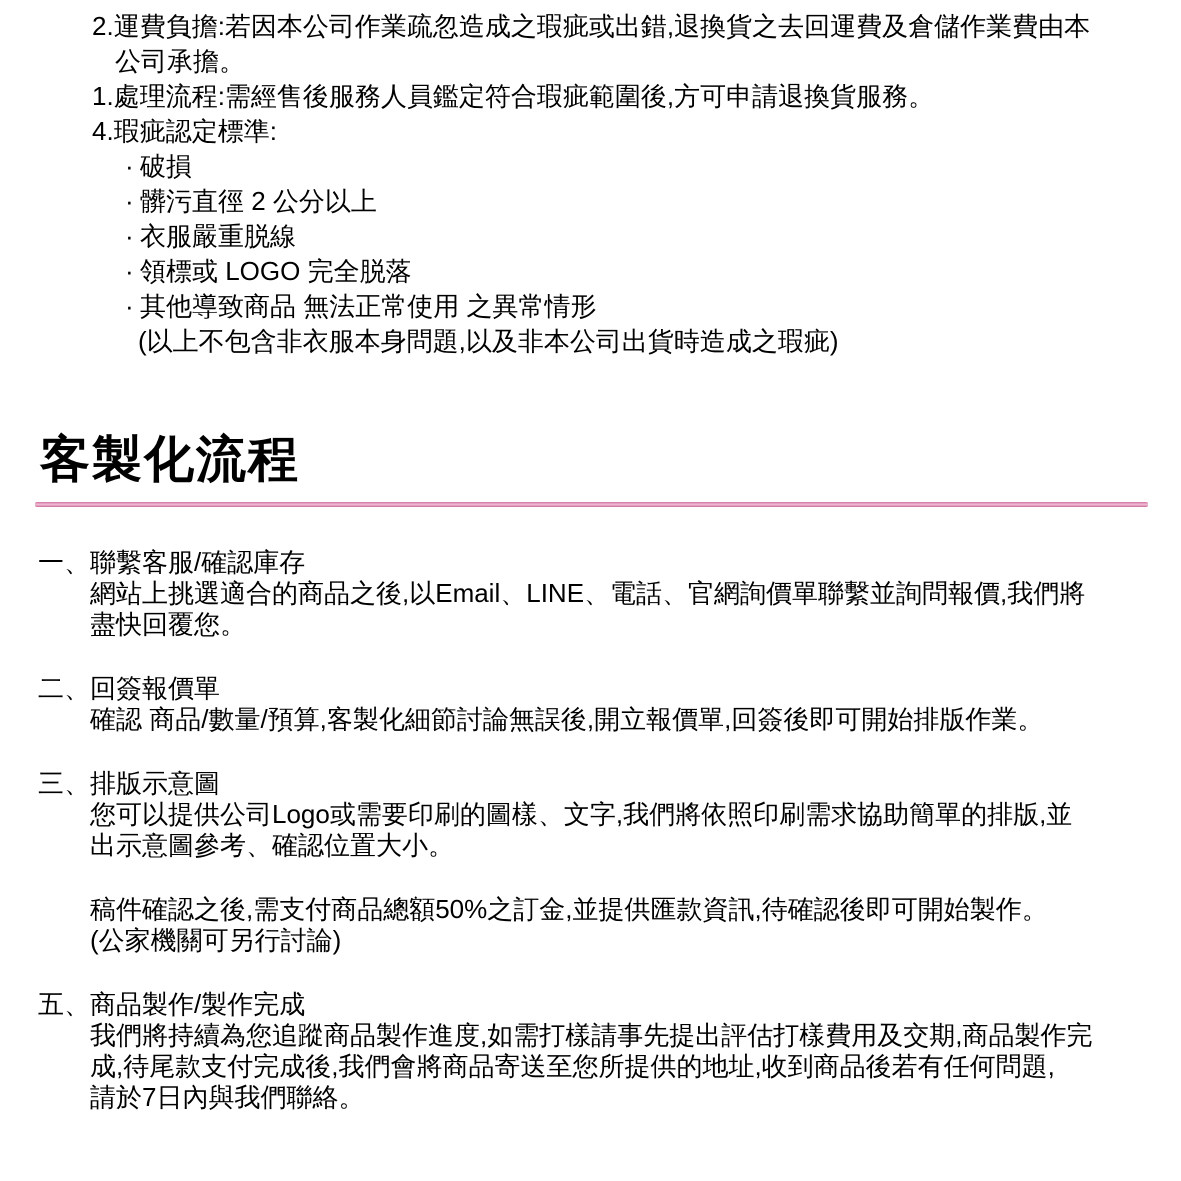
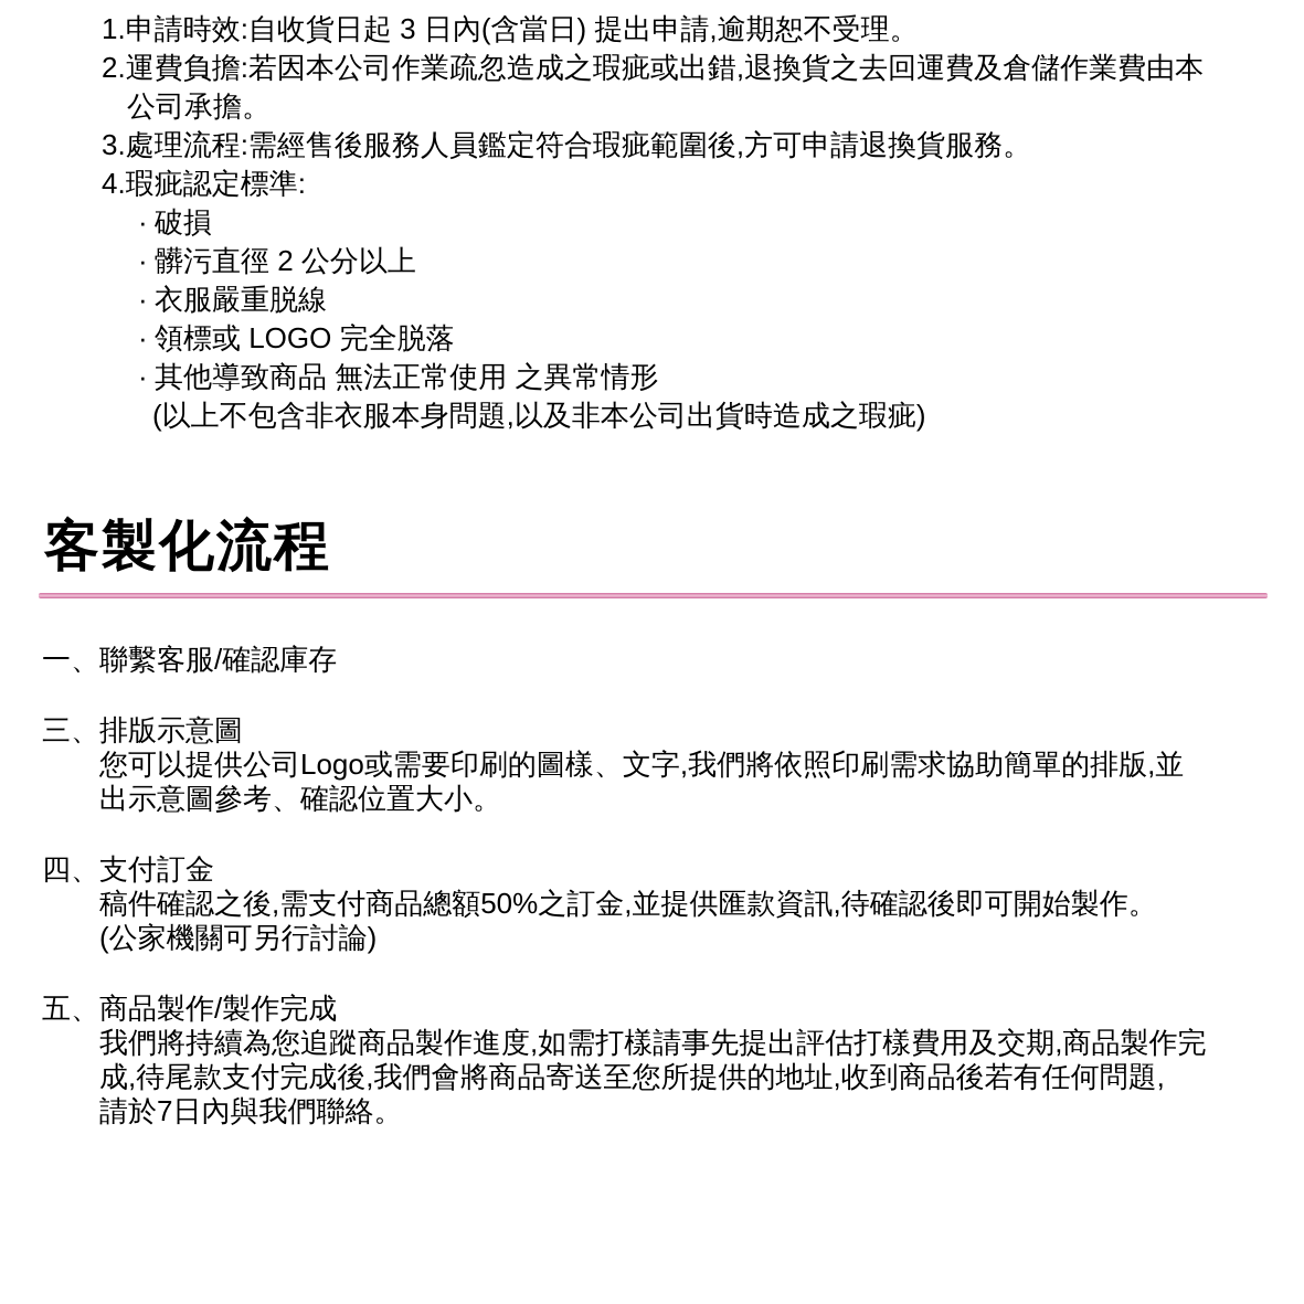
+ 1.申請時效:自收貨日起 3 日內(含當日) 提出申請,逾期恕不受理。
  2.運費負擔:若因本公司作業疏忽造成之瑕疵或出錯,退換貨之去回運費及倉儲作業費由本
  公司承擔。
- 1.處理流程:需經售後服務人員鑑定符合瑕疵範圍後,方可申請退換貨服務。
+ 3.處理流程:需經售後服務人員鑑定符合瑕疵範圍後,方可申請退換貨服務。
  4.瑕疵認定標準:
  · 破損
  · 髒污直徑 2 公分以上
  · 衣服嚴重脱線
  · 領標或 LOGO 完全脱落
  · 其他導致商品 無法正常使用 之異常情形
  (以上不包含非衣服本身問題,以及非本公司出貨時造成之瑕疵)
  客製化流程
  一、
  聯繫客服/確認庫存
- 網站上挑選適合的商品之後,以Email、LINE、電話、官網詢價單聯繫並詢問報價,我們將
- 盡快回覆您。
- 二、
- 回簽報價單
- 確認 商品/數量/預算,客製化細節討論無誤後,開立報價單,回簽後即可開始排版作業。
  三、
  排版示意圖
  您可以提供公司Logo或需要印刷的圖樣、文字,我們將依照印刷需求協助簡單的排版,並
  出示意圖參考、確認位置大小。
+ 四、
+ 支付訂金
  稿件確認之後,需支付商品總額50%之訂金,並提供匯款資訊,待確認後即可開始製作。
  (公家機關可另行討論)
  五、
  商品製作/製作完成
  我們將持續為您追蹤商品製作進度,如需打樣請事先提出評估打樣費用及交期,商品製作完
  成,待尾款支付完成後,我們會將商品寄送至您所提供的地址,收到商品後若有任何問題,
  請於7日內與我們聯絡。
